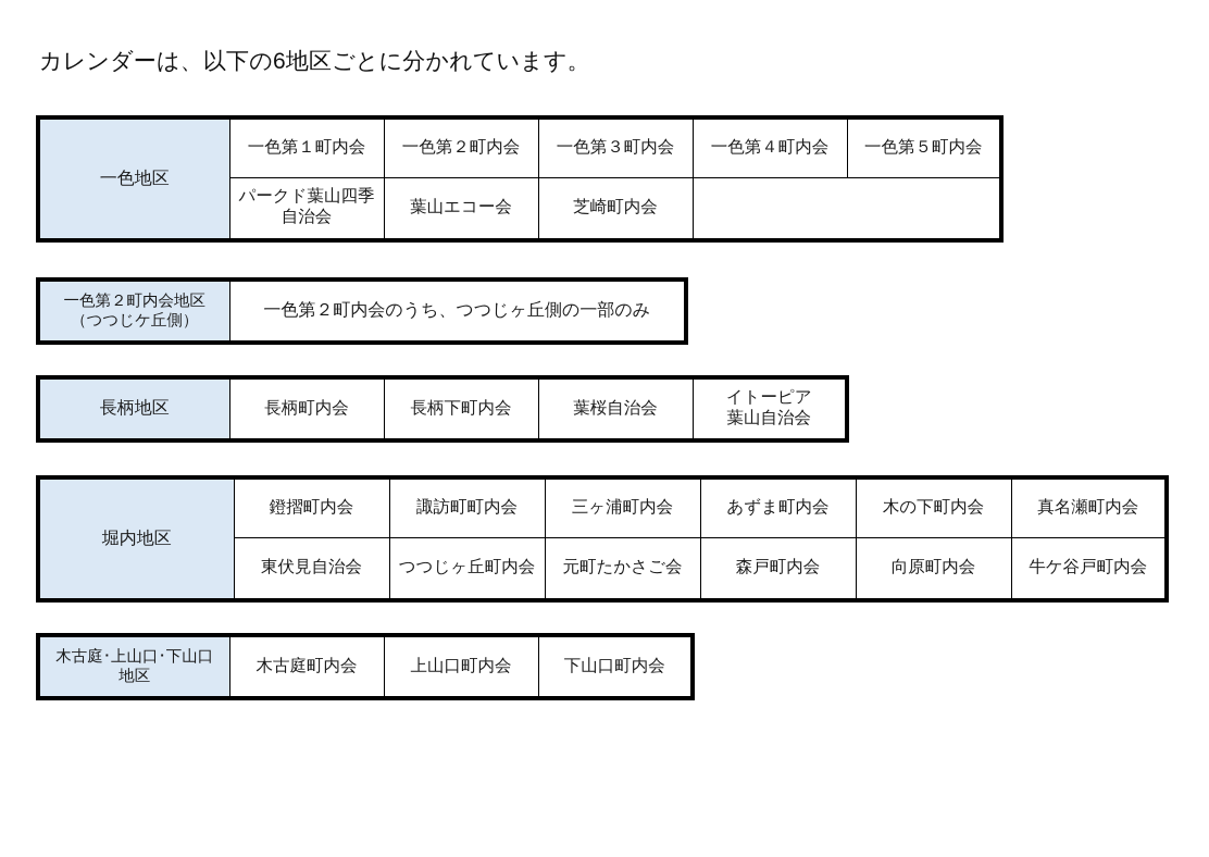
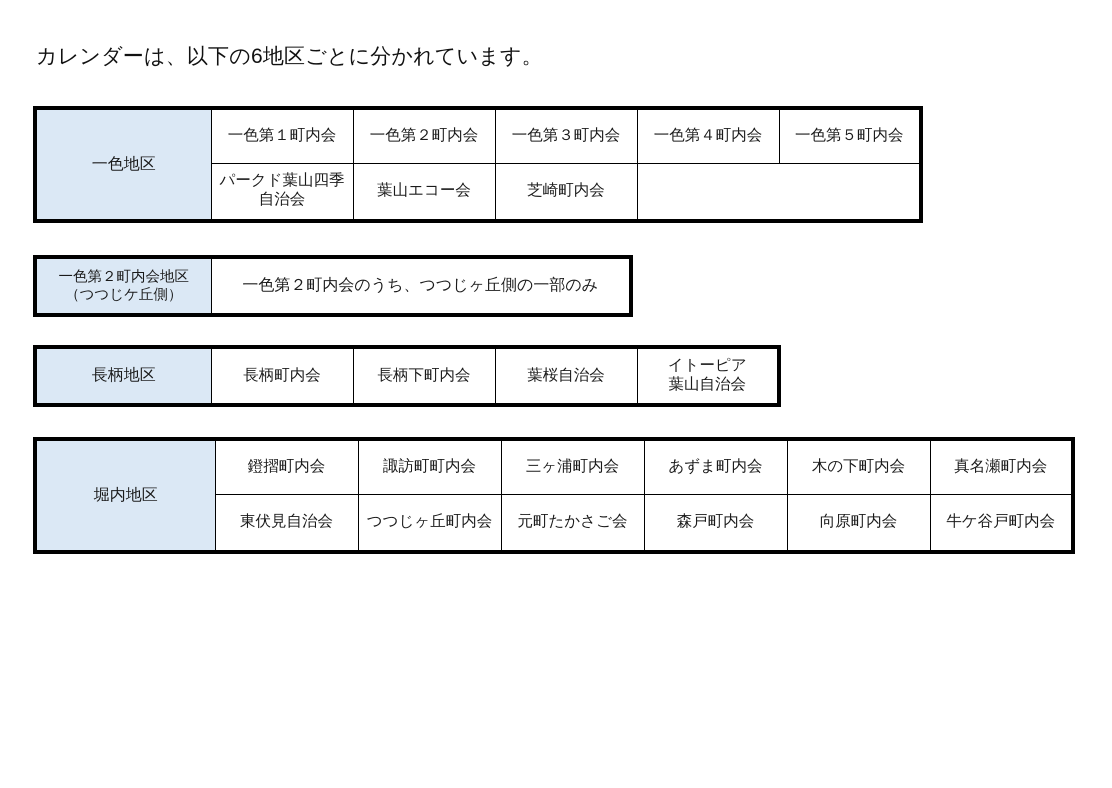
  カレンダーは、以下の6地区ごとに分かれています。
  一色地区	一色第１町内会	一色第２町内会	一色第３町内会	一色第４町内会	一色第５町内会
  パークド葉山四季自治会	葉山エコー会	芝崎町内会
  一色第２町内会地区（つつじケ丘側）	一色第２町内会のうち、つつじヶ丘側の一部のみ
  長柄地区	長柄町内会	長柄下町内会	葉桜自治会	イトーピア葉山自治会
  堀内地区	鐙摺町内会	諏訪町町内会	三ヶ浦町内会	あずま町内会	木の下町内会	真名瀬町内会
  東伏見自治会	つつじヶ丘町内会	元町たかさご会	森戸町内会	向原町内会	牛ケ谷戸町内会
- 木古庭･上山口･下山口地区	木古庭町内会	上山口町内会	下山口町内会
